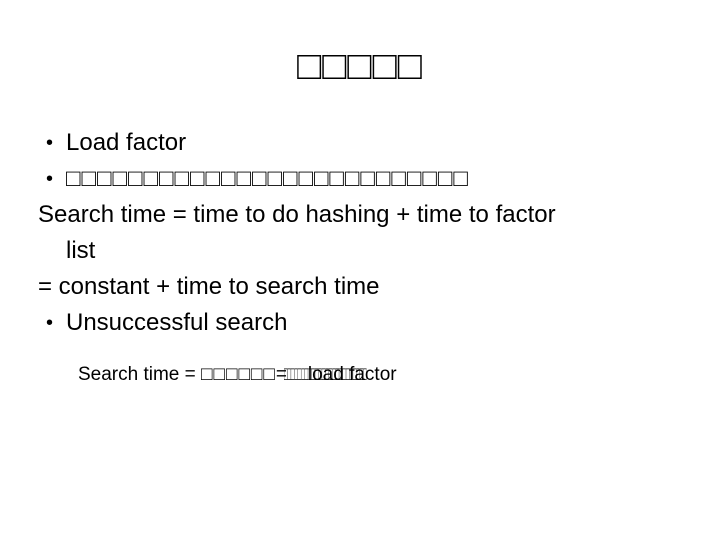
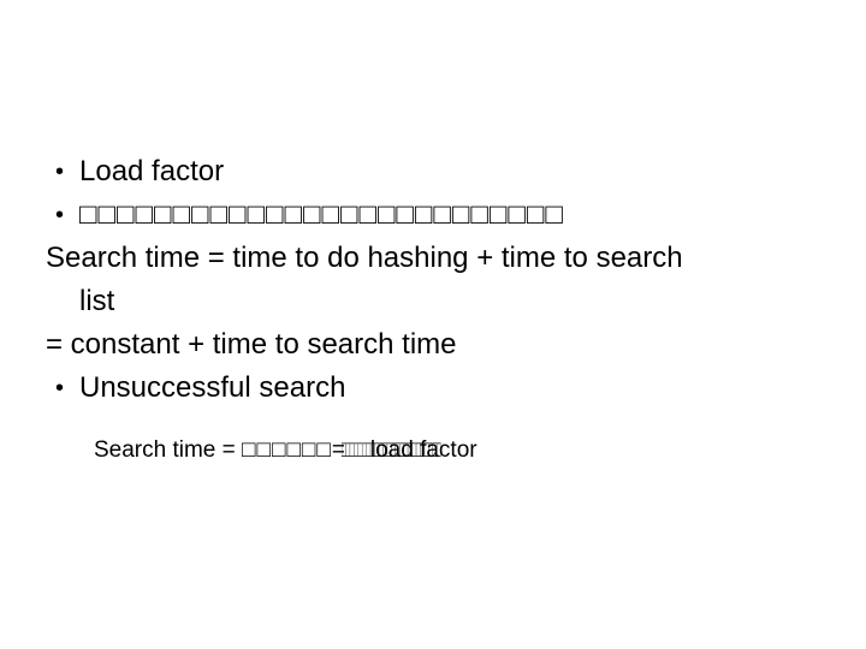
- □□□□□
  Load factor
  □□□□□□□□□□□□□□□□□□□□□□□□□□
- Search time = time to do hashing + time to factor
+ Search time = time to do hashing + time to search
  list
  = constant + time to search time
  Unsuccessful search
  Search time = □□□□□□ =
  □□□□□□□□□□□□□□□□□□□□□□□□
  load factor
